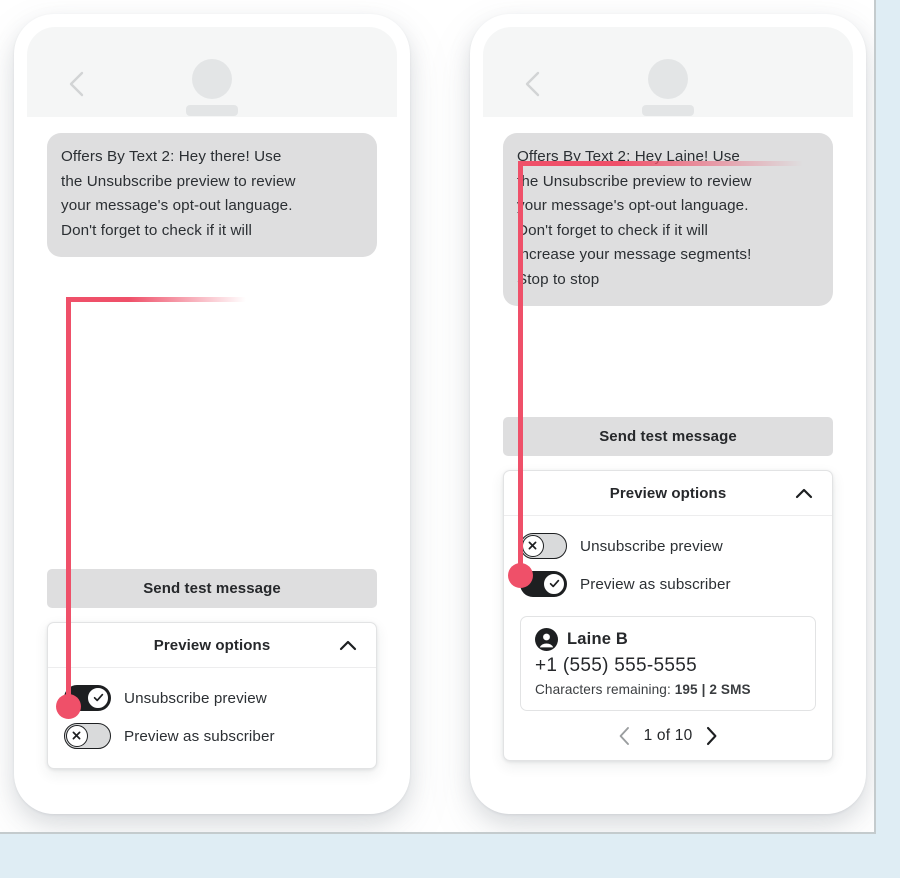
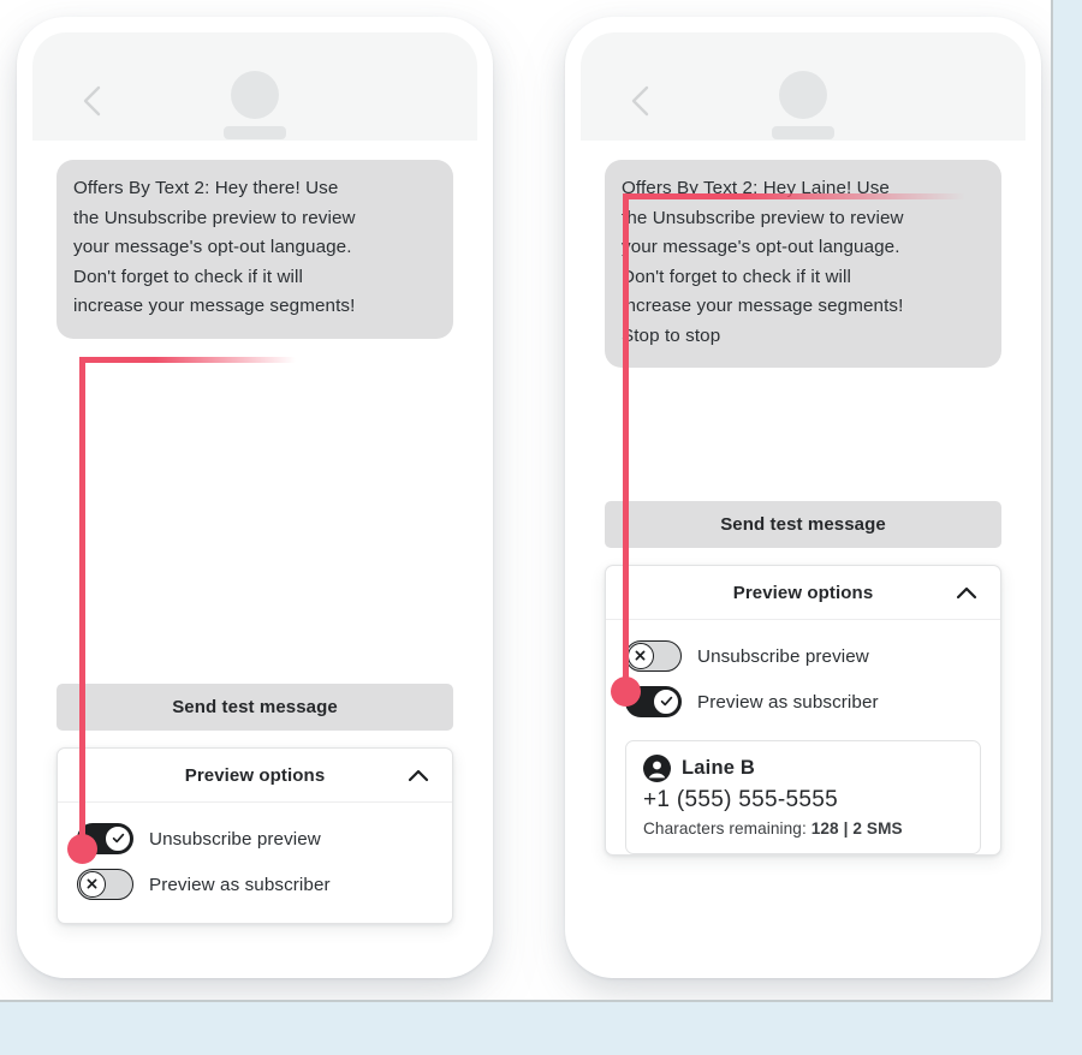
  Offers By Text 2: Hey there! Use
  the Unsubscribe preview to review
  your message's opt-out language.
  Don't forget to check if it will
+ increase your message segments!
  Send test message
  Preview options
  Unsubscribe preview
  Preview as subscriber
  Offers By Text 2: Hey Laine! Use
  he Unsubscribe preview to review
  our message's opt-out language.
  on't forget to check if it will
  ncrease your message segments!
  top to stop
  Send test message
  Preview options
  Unsubscribe preview
  Preview as subscriber
  Laine B
  +1 (555) 555-5555
- Characters remaining: 195 | 2 SMS
+ Characters remaining: 128 | 2 SMS
- 1 of 10
